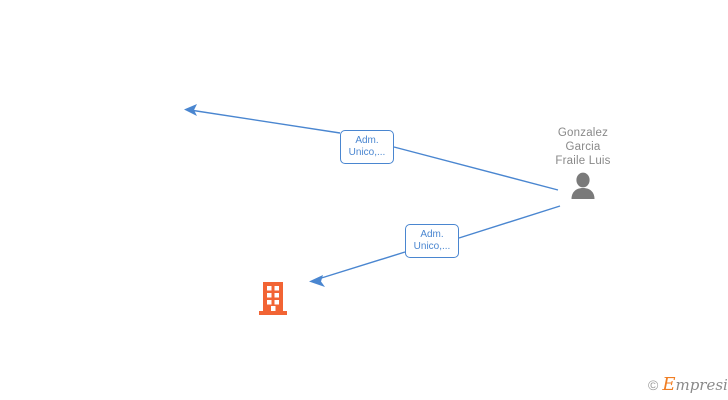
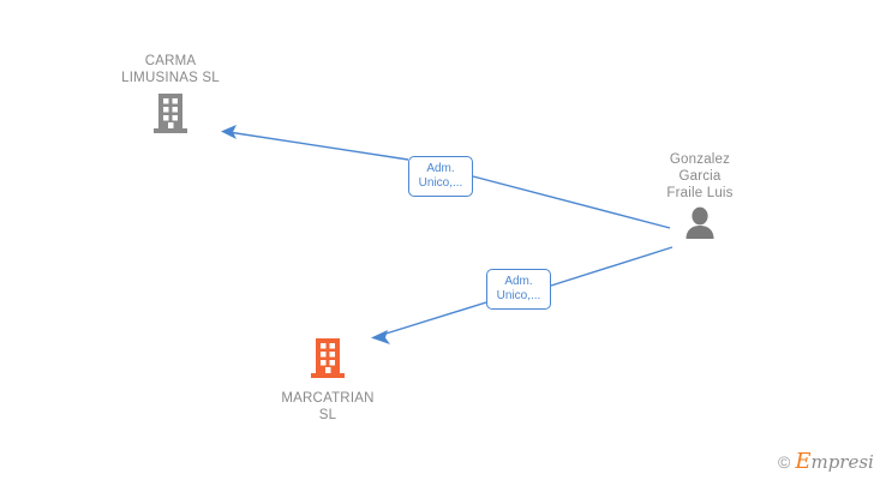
+ CARMA
+ LIMUSINAS SL
+ MARCATRIAN
+ SL
  Gonzalez
  Garcia
  Fraile Luis
  Adm.
  Unico,...
  Adm.
  Unico,...
  ©
  Empresi
